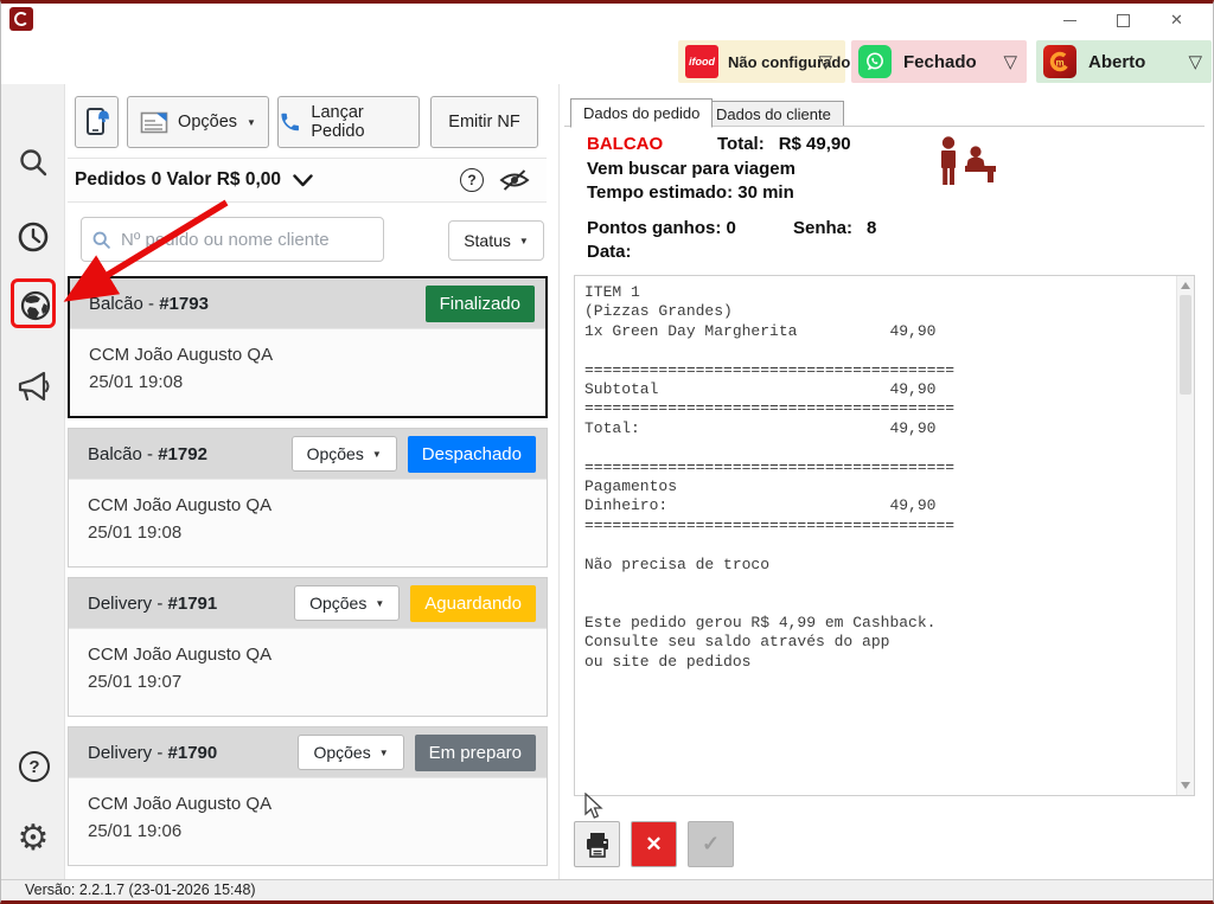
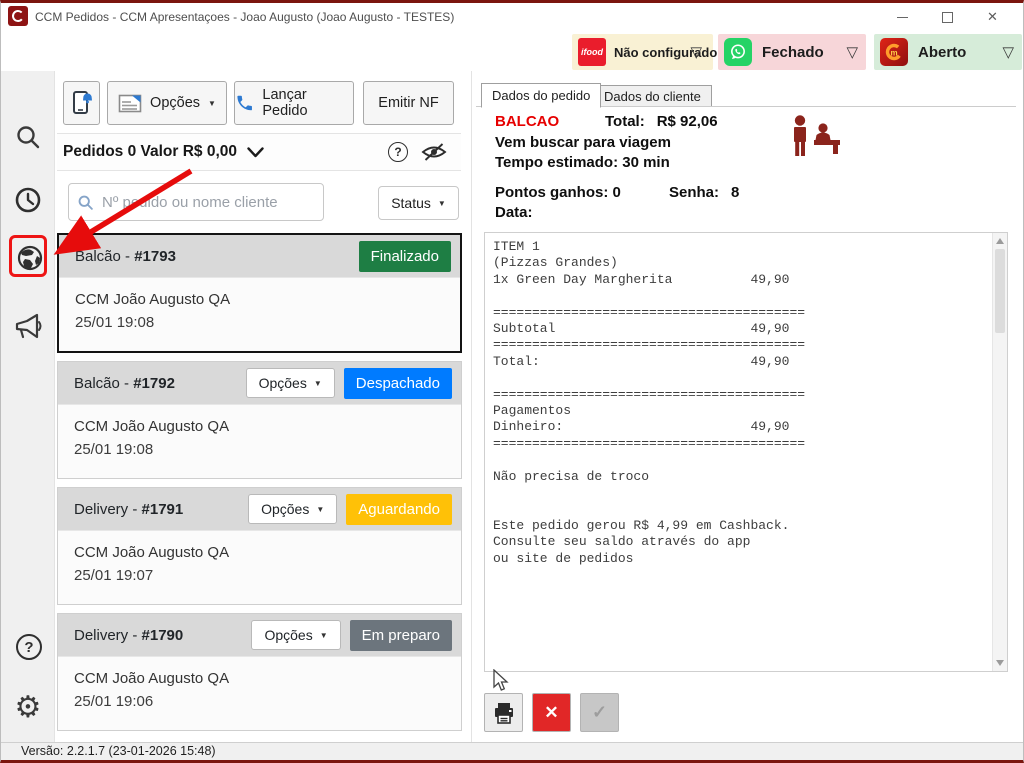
+ CCM Pedidos - CCM Apresentaçoes - Joao Augusto (Joao Augusto - TESTES)
  ✕
  ifood
  Não configurado
  ▽
  Fechado
  ▽
  m
  Aberto
  ▽
  ?
  ⚙
  Opções
  ▼
  Lançar Pedido
  Emitir NF
  Pedidos 0 Valor R$ 0,00
  ?
  Nº pido ou nome cliente
  Status
  ▼
  Balcão - #1793
  Finalizado
  CCM João Augusto QA
  25/01 19:08
  Balcão - #1792
  Opções
  ▼
  Despachado
  CCM João Augusto QA
  25/01 19:08
  Delivery - #1791
  Opções
  ▼
  Aguardando
  CCM João Augusto QA
  25/01 19:07
  Delivery - #1790
  Opções
  ▼
  Em preparo
  CCM João Augusto QA
  25/01 19:06
  Dados do pedido
  Dados do cliente
- BALCAO Total: R$ 49,90
+ BALCAO Total: R$ 92,06
  Vem buscar para viagem
  Tempo estimado: 30 min
  Pontos ganhos: 0 Senha: 8
  Data:
  ITEM 1
  (Pizzas Grandes)
  1x Green Day Margherita 49,90
  ========================================
  Subtotal 49,90
  ========================================
  Total: 49,90
  ========================================
  Pagamentos
  Dinheiro: 49,90
  ========================================
  Não precisa de troco
  Este pedido gerou R$ 4,99 em Cashback.
  Consulte seu saldo através do app
  ou site de pedidos
  ✕
  ✓
  Versão: 2.2.1.7 (23-01-2026 15:48)
